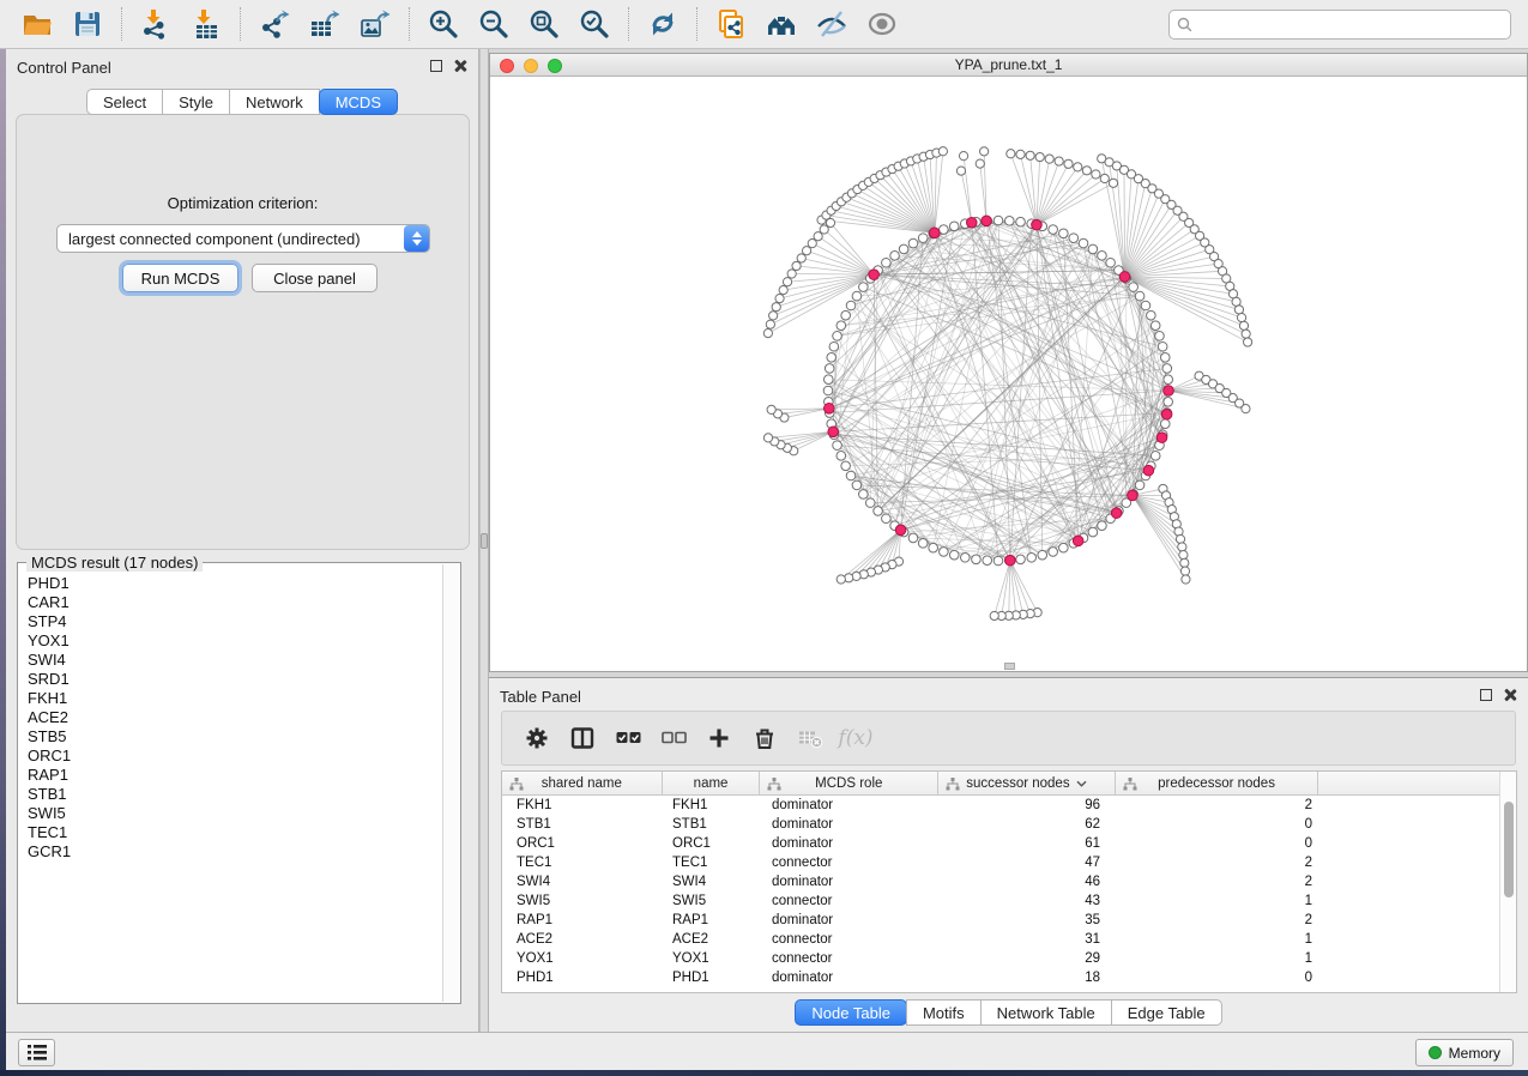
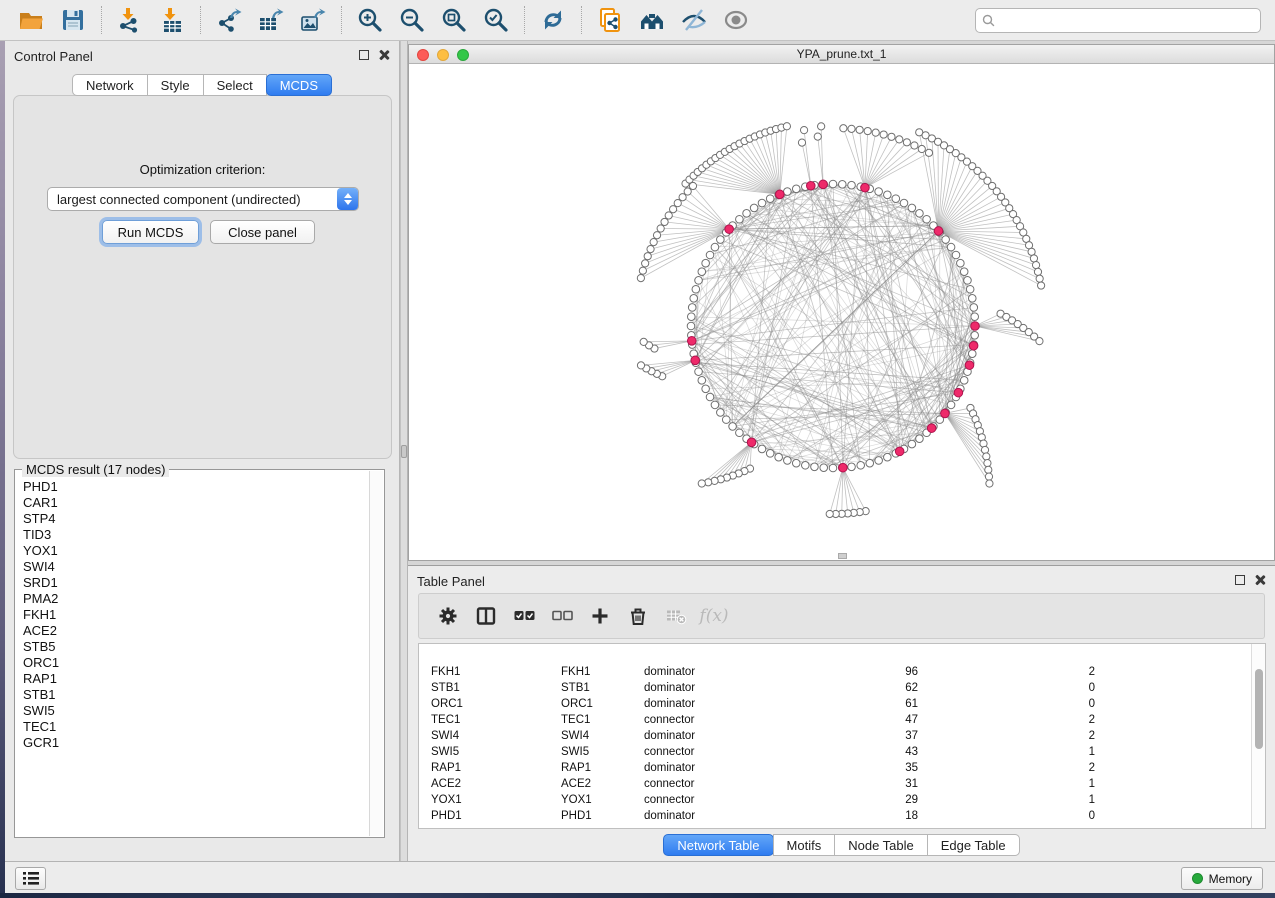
  Control Panel
- Select
+ Network
  Style
- Network
+ Select
  MCDS
  Optimization criterion:
  largest connected component (undirected)
  Run MCDS
  Close panel
  MCDS result (17 nodes)
  PHD1
  CAR1
  STP4
+ TID3
  YOX1
  SWI4
  SRD1
+ PMA2
  FKH1
  ACE2
  STB5
  ORC1
  RAP1
  STB1
  SWI5
  TEC1
  GCR1
  YPA_prune.txt_1
  Table Panel
  f(x)
- shared name
- name
- MCDS role
- successor nodes
- predecessor nodes
  FKH1
  FKH1
  dominator
  96
  2
  STB1
  STB1
  dominator
  62
  0
  ORC1
  ORC1
  dominator
  61
  0
  TEC1
  TEC1
  connector
  47
  2
  SWI4
  SWI4
  dominator
- 46
+ 37
  2
  SWI5
  SWI5
  connector
  43
  1
  RAP1
  RAP1
  dominator
  35
  2
  ACE2
  ACE2
  connector
  31
  1
  YOX1
  YOX1
  connector
  29
  1
  PHD1
  PHD1
  dominator
  18
  0
- Node Table
+ Network Table
  Motifs
- Network Table
+ Node Table
  Edge Table
  Memory
